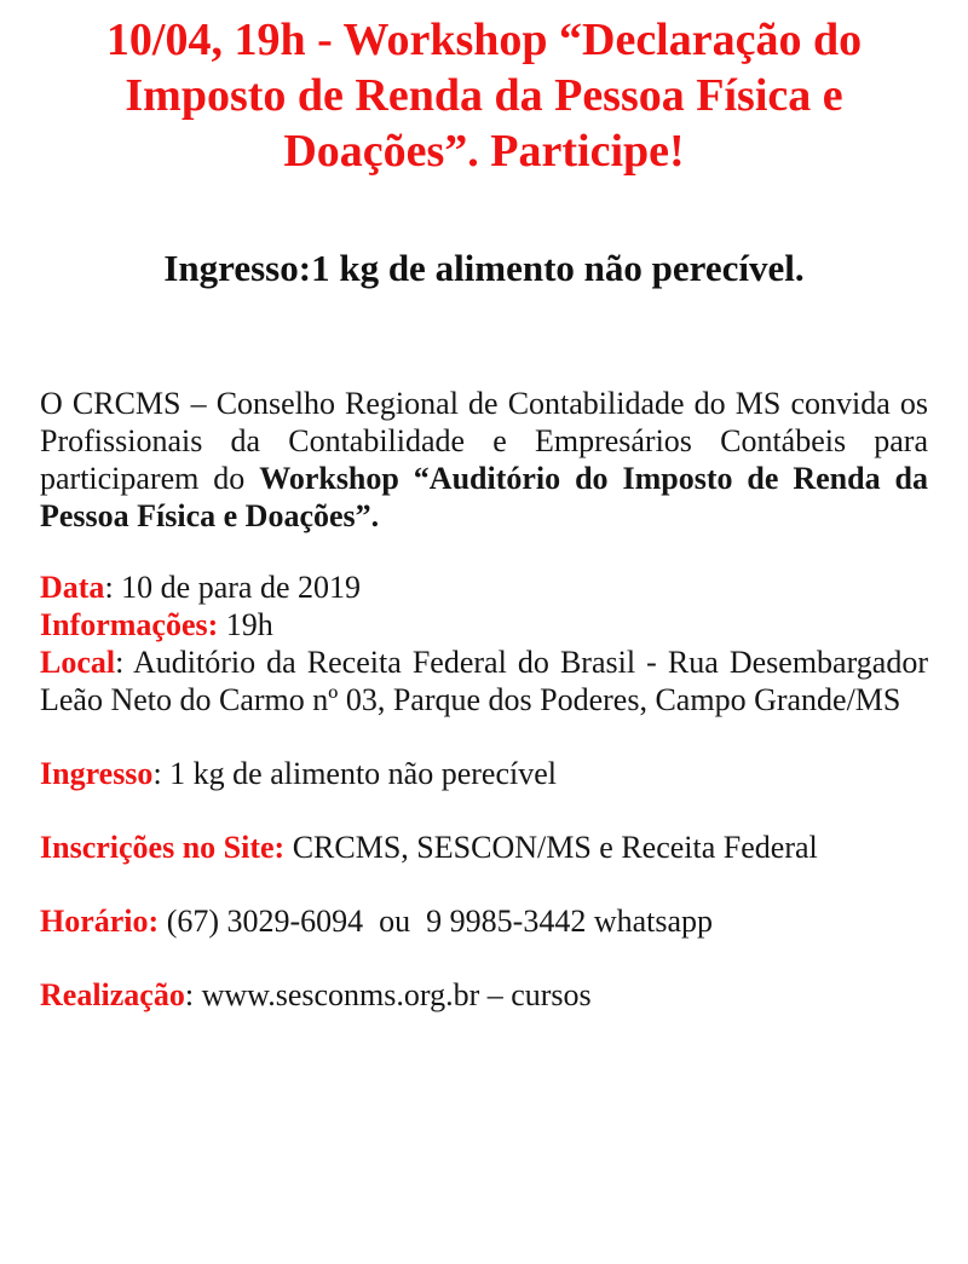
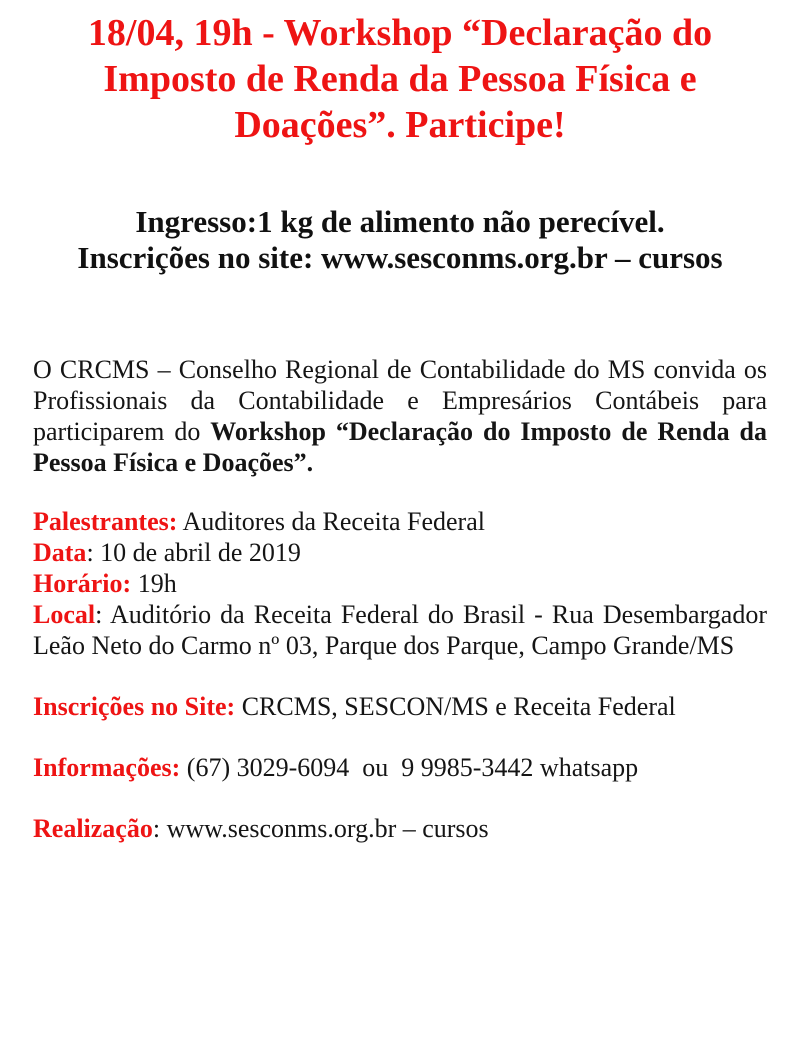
- 10/04, 19h - Workshop “Declaração do Imposto de Renda da Pessoa Física e Doações”. Participe!
+ 18/04, 19h - Workshop “Declaração do Imposto de Renda da Pessoa Física e Doações”. Participe!
  Ingresso:1 kg de alimento não perecível.
+ Inscrições no site: www.sesconms.org.br – cursos
- O CRCMS – Conselho Regional de Contabilidade do MS convida os Profissionais da Contabilidade e Empresários Contábeis para participarem do Workshop “Auditório do Imposto de Renda da Pessoa Física e Doações”.
+ O CRCMS – Conselho Regional de Contabilidade do MS convida os Profissionais da Contabilidade e Empresários Contábeis para participarem do Workshop “Declaração do Imposto de Renda da Pessoa Física e Doações”.
+ Palestrantes: Auditores da Receita Federal
- Data: 10 de para de 2019
+ Data: 10 de abril de 2019
- Informações: 19h
+ Horário: 19h
- Local: Auditório da Receita Federal do Brasil - Rua Desembargador Leão Neto do Carmo nº 03, Parque dos Poderes, Campo Grande/MS
+ Local: Auditório da Receita Federal do Brasil - Rua Desembargador Leão Neto do Carmo nº 03, Parque dos Parque, Campo Grande/MS
- Ingresso: 1 kg de alimento não perecível
  Inscrições no Site: CRCMS, SESCON/MS e Receita Federal
- Horário: (67) 3029-6094 ou 9 9985-3442 whatsapp
+ Informações: (67) 3029-6094 ou 9 9985-3442 whatsapp
  Realização: www.sesconms.org.br – cursos
